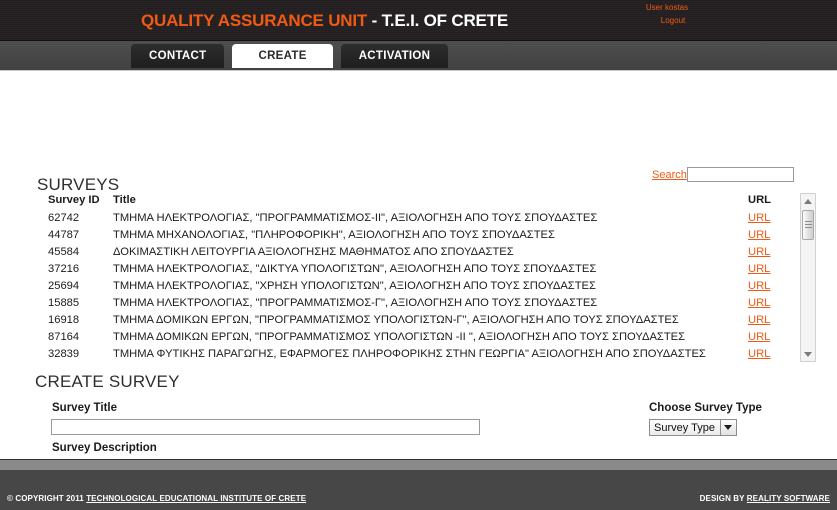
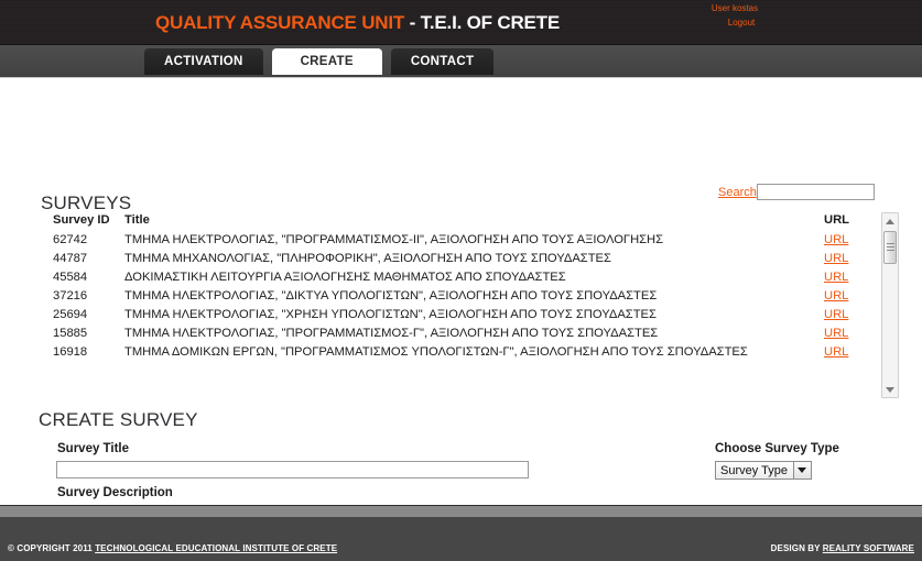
  QUALITY ASSURANCE UNIT - T.E.I. OF CRETE
  User kostas
  Logout
- CONTACT
+ ACTIVATION
  CREATE
- ACTIVATION
+ CONTACT
  SURVEYS
  Search
  Survey ID	Title	URL
- 62742	ΤΜΗΜΑ ΗΛΕΚΤΡΟΛΟΓΙΑΣ, "ΠΡΟΓΡΑΜΜΑΤΙΣΜΟΣ-ΙΙ", ΑΞΙΟΛΟΓΗΣΗ ΑΠΟ ΤΟΥΣ ΣΠΟΥΔΑΣΤΕΣ	URL
+ 62742	ΤΜΗΜΑ ΗΛΕΚΤΡΟΛΟΓΙΑΣ, "ΠΡΟΓΡΑΜΜΑΤΙΣΜΟΣ-ΙΙ", ΑΞΙΟΛΟΓΗΣΗ ΑΠΟ ΤΟΥΣ ΑΞΙΟΛΟΓΗΣΗΣ	URL
  44787	ΤΜΗΜΑ ΜΗΧΑΝΟΛΟΓΙΑΣ, "ΠΛΗΡΟΦΟΡΙΚΗ", ΑΞΙΟΛΟΓΗΣΗ ΑΠΟ ΤΟΥΣ ΣΠΟΥΔΑΣΤΕΣ	URL
  45584	ΔΟΚΙΜΑΣΤΙΚΗ ΛΕΙΤΟΥΡΓΙΑ ΑΞΙΟΛΟΓΗΣΗΣ ΜΑΘΗΜΑΤΟΣ ΑΠΟ ΣΠΟΥΔΑΣΤΕΣ	URL
  37216	ΤΜΗΜΑ ΗΛΕΚΤΡΟΛΟΓΙΑΣ, "ΔΙΚΤΥΑ ΥΠΟΛΟΓΙΣΤΩΝ", ΑΞΙΟΛΟΓΗΣΗ ΑΠΟ ΤΟΥΣ ΣΠΟΥΔΑΣΤΕΣ	URL
  25694	ΤΜΗΜΑ ΗΛΕΚΤΡΟΛΟΓΙΑΣ, "ΧΡΗΣΗ ΥΠΟΛΟΓΙΣΤΩΝ", ΑΞΙΟΛΟΓΗΣΗ ΑΠΟ ΤΟΥΣ ΣΠΟΥΔΑΣΤΕΣ	URL
  15885	ΤΜΗΜΑ ΗΛΕΚΤΡΟΛΟΓΙΑΣ, "ΠΡΟΓΡΑΜΜΑΤΙΣΜΟΣ-Γ", ΑΞΙΟΛΟΓΗΣΗ ΑΠΟ ΤΟΥΣ ΣΠΟΥΔΑΣΤΕΣ	URL
  16918	ΤΜΗΜΑ ΔΟΜΙΚΩΝ ΕΡΓΩΝ, "ΠΡΟΓΡΑΜΜΑΤΙΣΜΟΣ ΥΠΟΛΟΓΙΣΤΩΝ-Γ", ΑΞΙΟΛΟΓΗΣΗ ΑΠΟ ΤΟΥΣ ΣΠΟΥΔΑΣΤΕΣ	URL
- 87164	ΤΜΗΜΑ ΔΟΜΙΚΩΝ ΕΡΓΩΝ, "ΠΡΟΓΡΑΜΜΑΤΙΣΜΟΣ ΥΠΟΛΟΓΙΣΤΩΝ -ΙΙ ", ΑΞΙΟΛΟΓΗΣΗ ΑΠΟ ΤΟΥΣ ΣΠΟΥΔΑΣΤΕΣ	URL
- 32839	ΤΜΗΜΑ ΦΥΤΙΚΗΣ ΠΑΡΑΓΩΓΗΣ, ΕΦΑΡΜΟΓΕΣ ΠΛΗΡΟΦΟΡΙΚΗΣ ΣΤΗΝ ΓΕΩΡΓΙΑ" ΑΞΙΟΛΟΓΗΣΗ ΑΠΟ ΣΠΟΥΔΑΣΤΕΣ	URL
  CREATE SURVEY
  Survey Title
  Survey Description
  Choose Survey Type
  Survey Type
  © COPYRIGHT 2011 TECHNOLOGICAL EDUCATIONAL INSTITUTE OF CRETE
  DESIGN BY REALITY SOFTWARE
